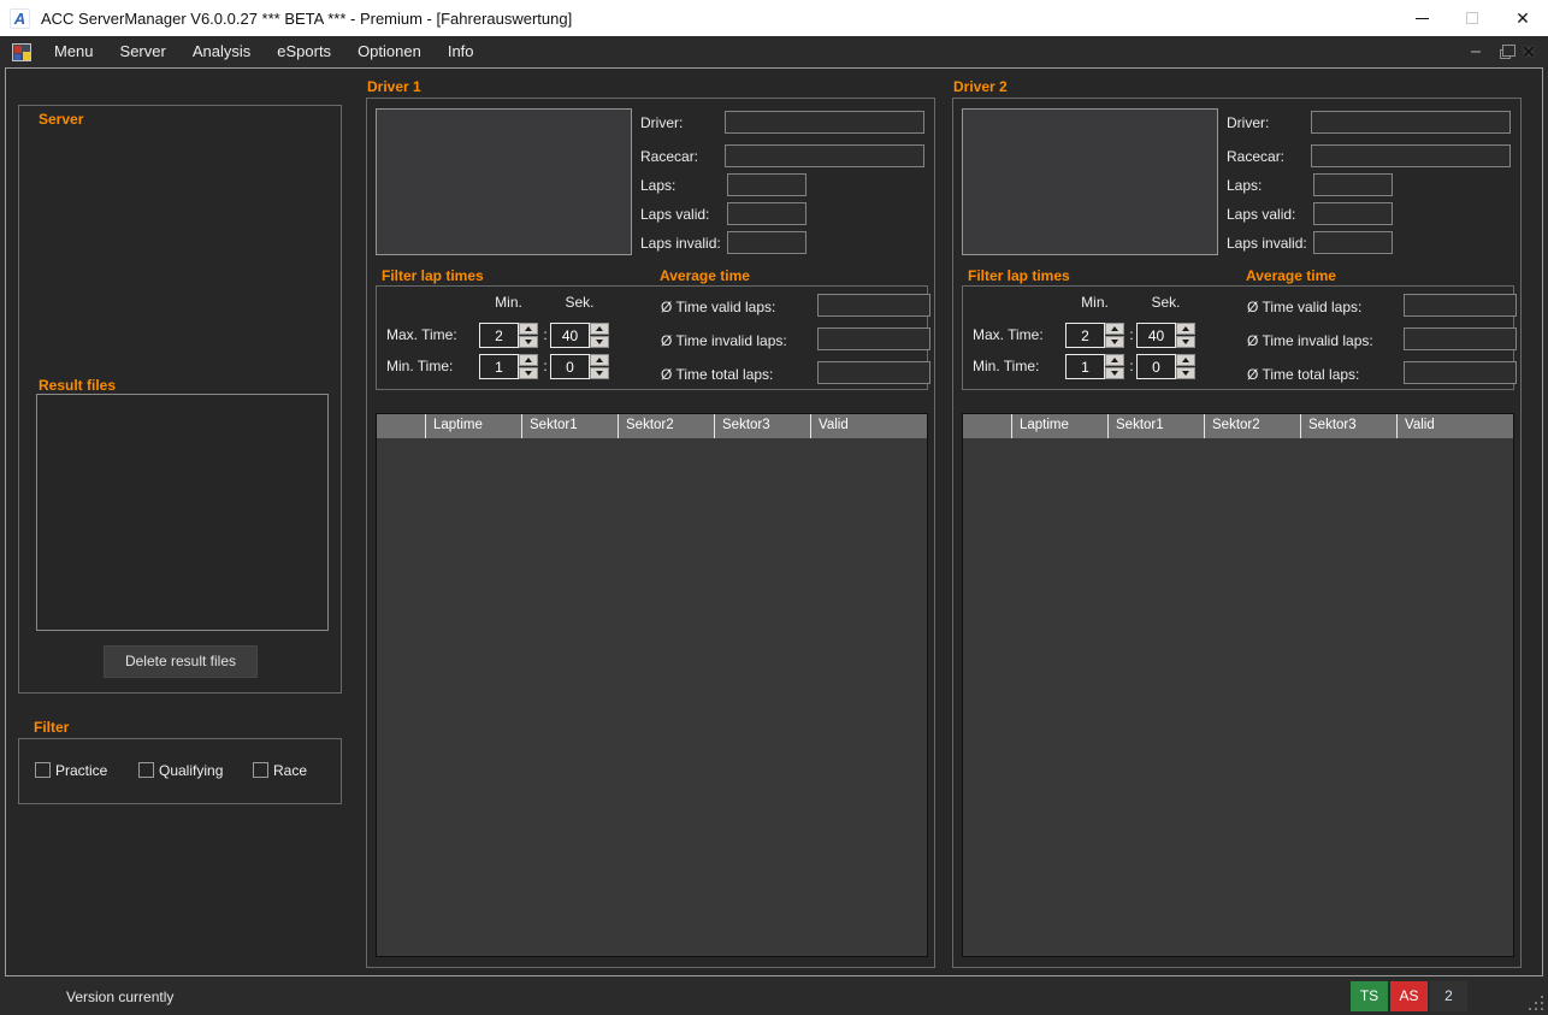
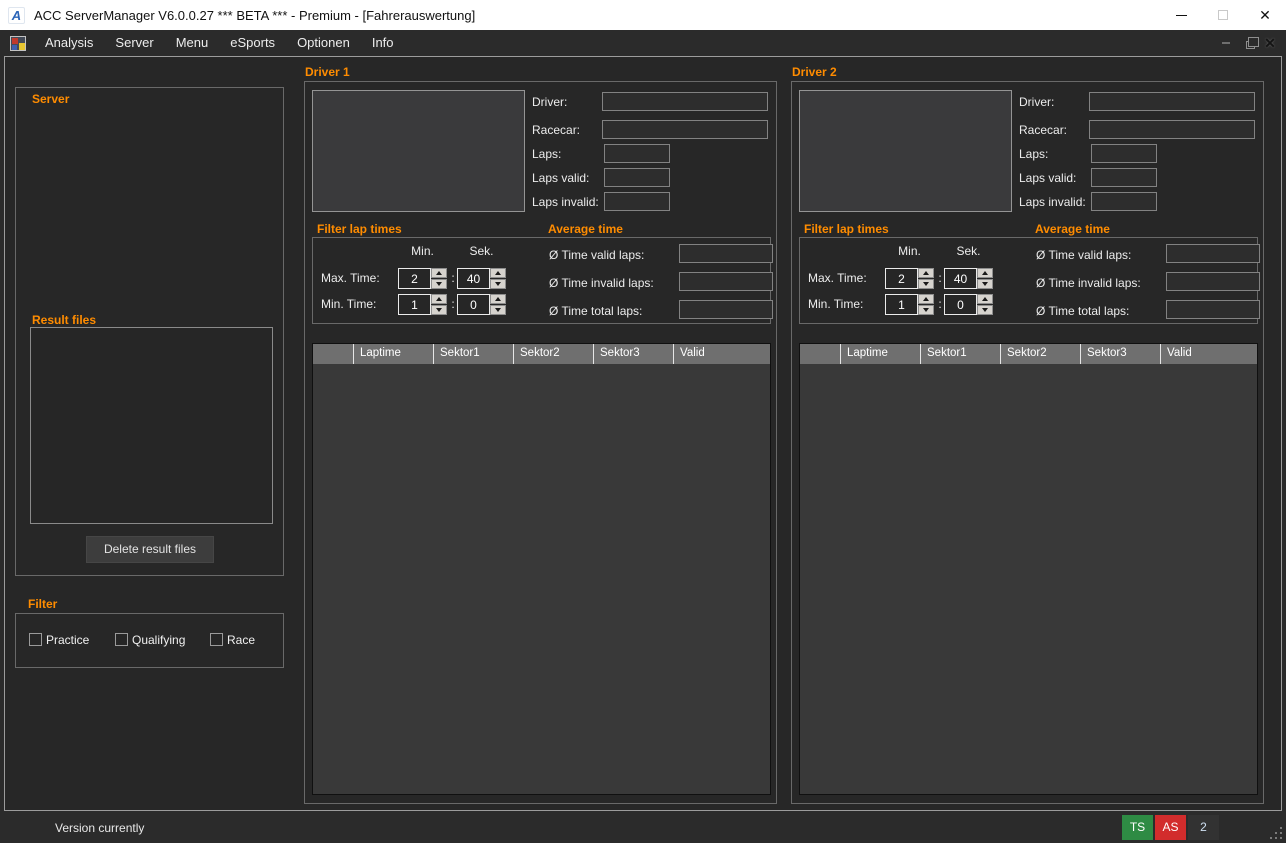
  A
  ACC ServerManager V6.0.0.27 *** BETA *** - Premium - [Fahrerauswertung]
  ✕
- Menu
+ Analysis
  Server
- Analysis
+ Menu
  eSports
  Optionen
  Info
  ✕
  Server
  Result files
  Delete result files
  Filter
  Practice
  Qualifying
  Race
  Driver 1
  Driver:
  Racecar:
  Laps:
  Laps valid:
  Laps invalid:
  Filter lap times
  Average time
  Min.
  Sek.
  Max. Time:
  2
  :
  40
  Min. Time:
  1
  :
  0
  Ø Time valid laps:
  Ø Time invalid laps:
  Ø Time total laps:
  Laptime
  Sektor1
  Sektor2
  Sektor3
  Valid
  Driver 2
  Driver:
  Racecar:
  Laps:
  Laps valid:
  Laps invalid:
  Filter lap times
  Average time
  Min.
  Sek.
  Max. Time:
  2
  :
  40
  Min. Time:
  1
  :
  0
  Ø Time valid laps:
  Ø Time invalid laps:
  Ø Time total laps:
  Laptime
  Sektor1
  Sektor2
  Sektor3
  Valid
  Version currently
  TS
  AS
  2
